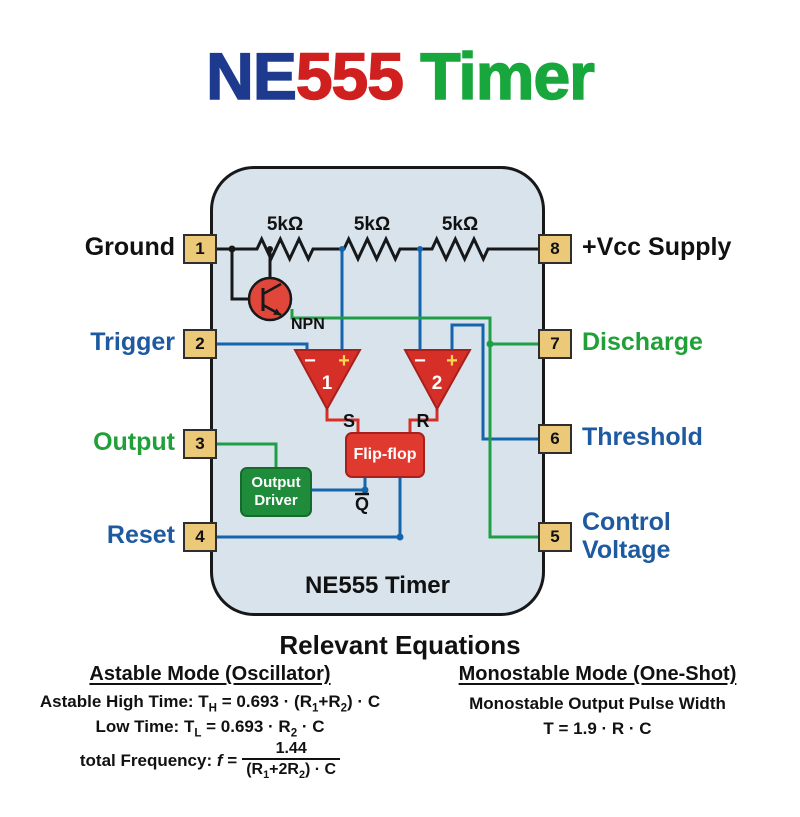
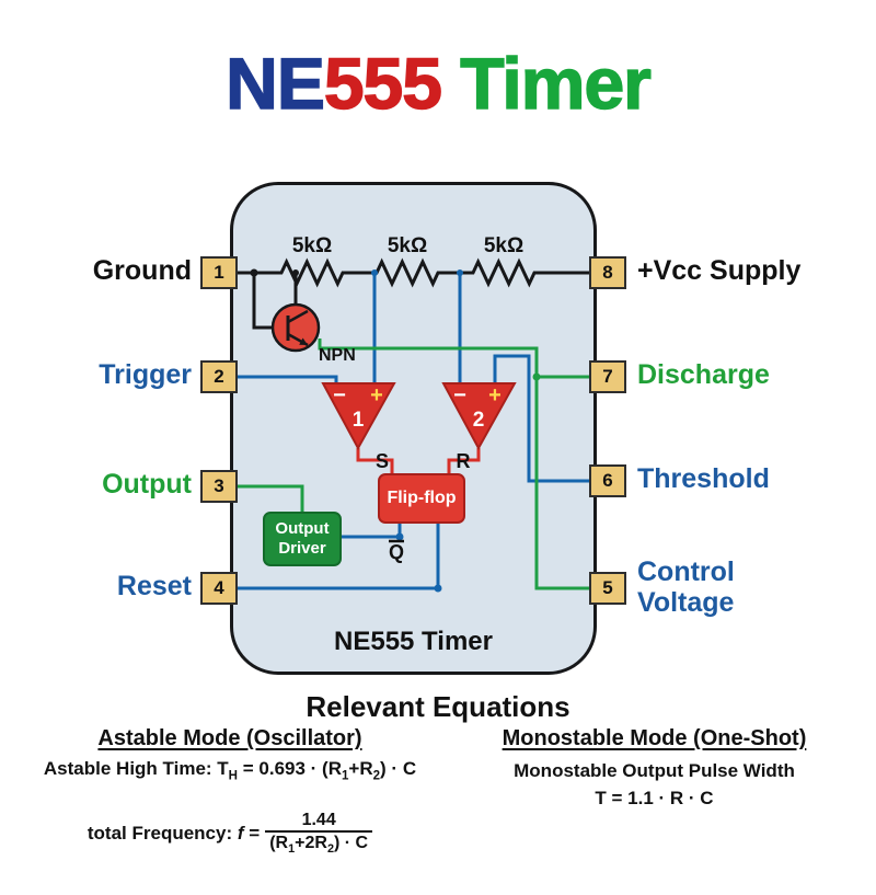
  NE555 Timer
  5kΩ
  5kΩ
  5kΩ
  NPN
  −
  +
  1
  −
  +
  2
  S
  R
  Q
  Flip-flop
  Output
  Driver
  NE555 Timer
  1
  2
  3
  4
  8
  7
  6
  5
  Ground
  Trigger
  Output
  Reset
  +Vcc Supply
  Discharge
  Threshold
  Control
  Voltage
  Relevant Equations
  Astable Mode (Oscillator)
  Astable High Time: TH = 0.693 · (R1+R2) · C
- Low Time: TL = 0.693 · R2 · C
  total Frequency: f =
  1.44
  (R1+2R2) · C
  Monostable Mode (One-Shot)
  Monostable Output Pulse Width
- T = 1.9 · R · C
+ T = 1.1 · R · C
